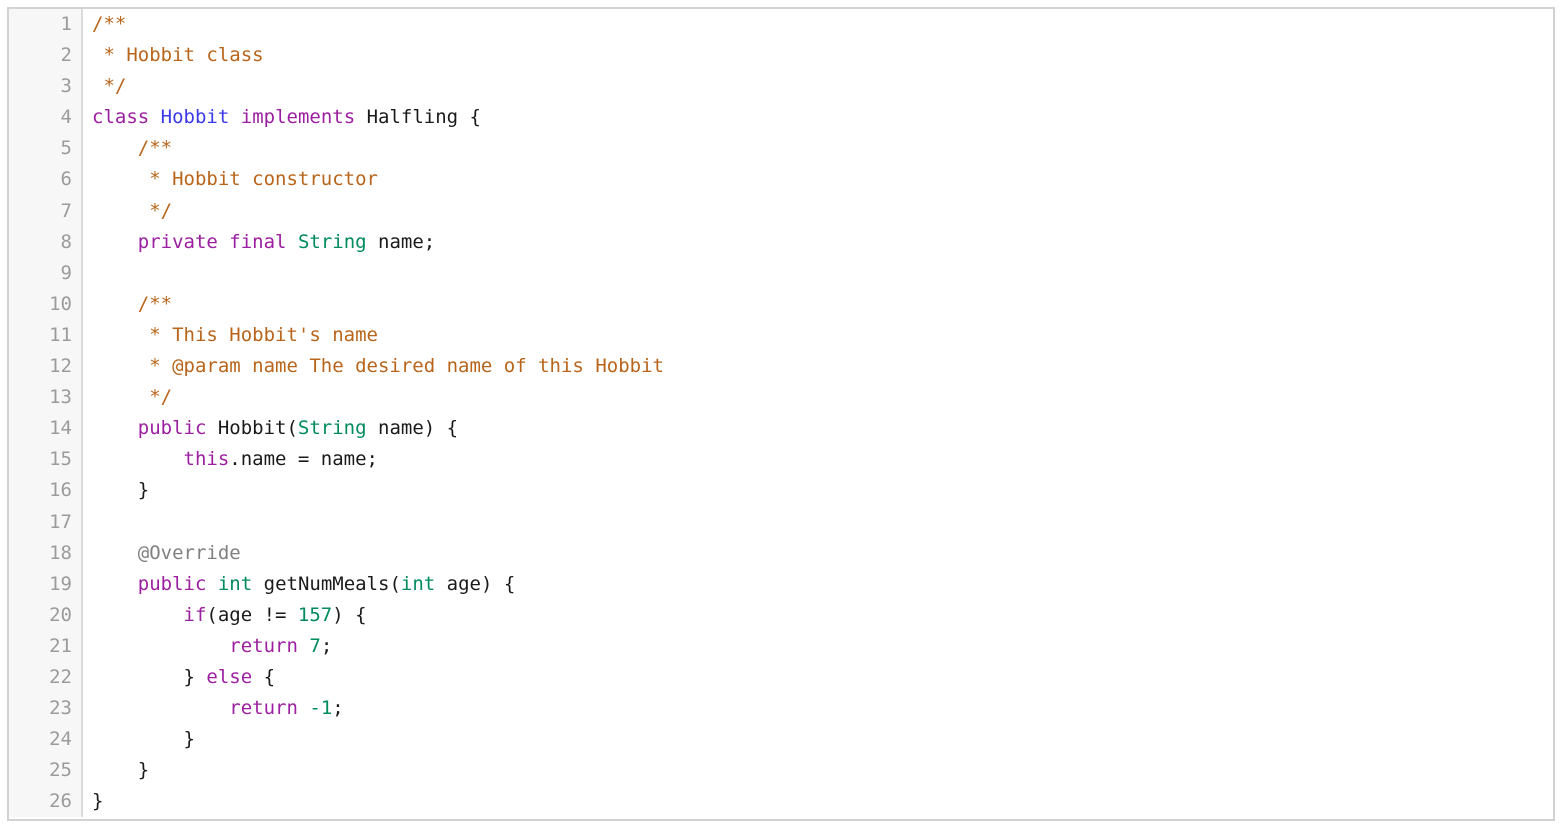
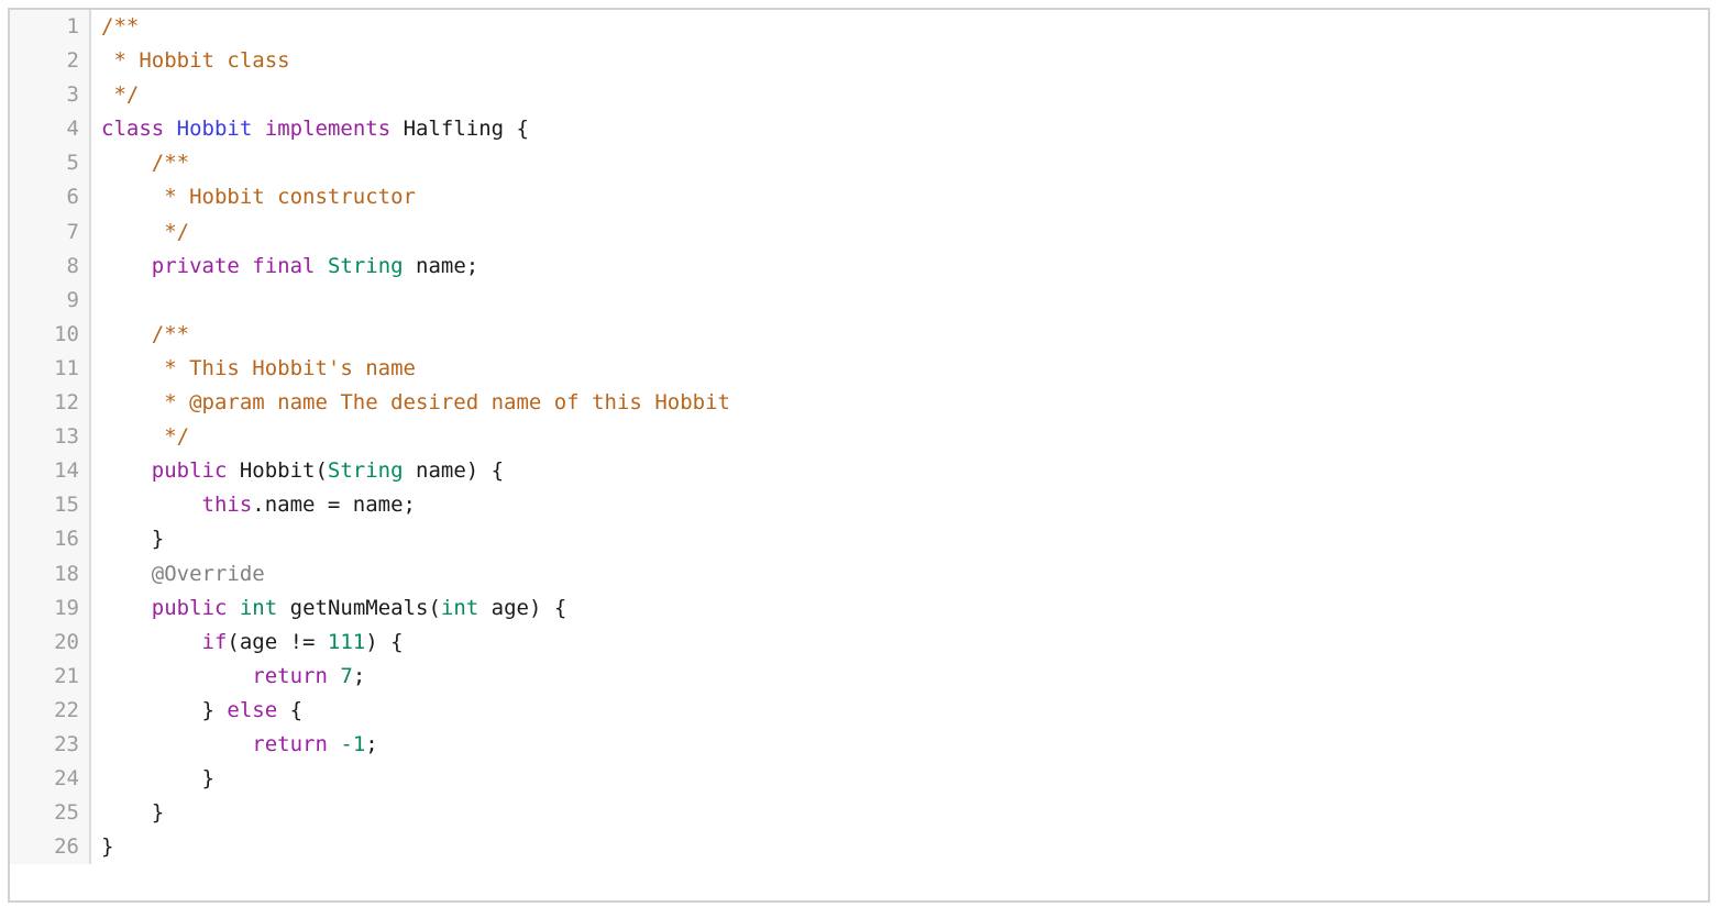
  1	/**
  2	* Hobbit class
  3	*/
  4	class Hobbit implements Halfling {
  5	/**
  6	* Hobbit constructor
  7	*/
  8	private final String name;
  9
  10	/**
  11	* This Hobbit's name
  12	* @param name The desired name of this Hobbit
  13	*/
  14	public Hobbit(String name) {
  15	this.name = name;
  16	}
- 17
  18	@Override
  19	public int getNumMeals(int age) {
- 20	if(age != 157) {
+ 20	if(age != 111) {
  21	return 7;
  22	} else {
  23	return -1;
  24	}
  25	}
  26	}
